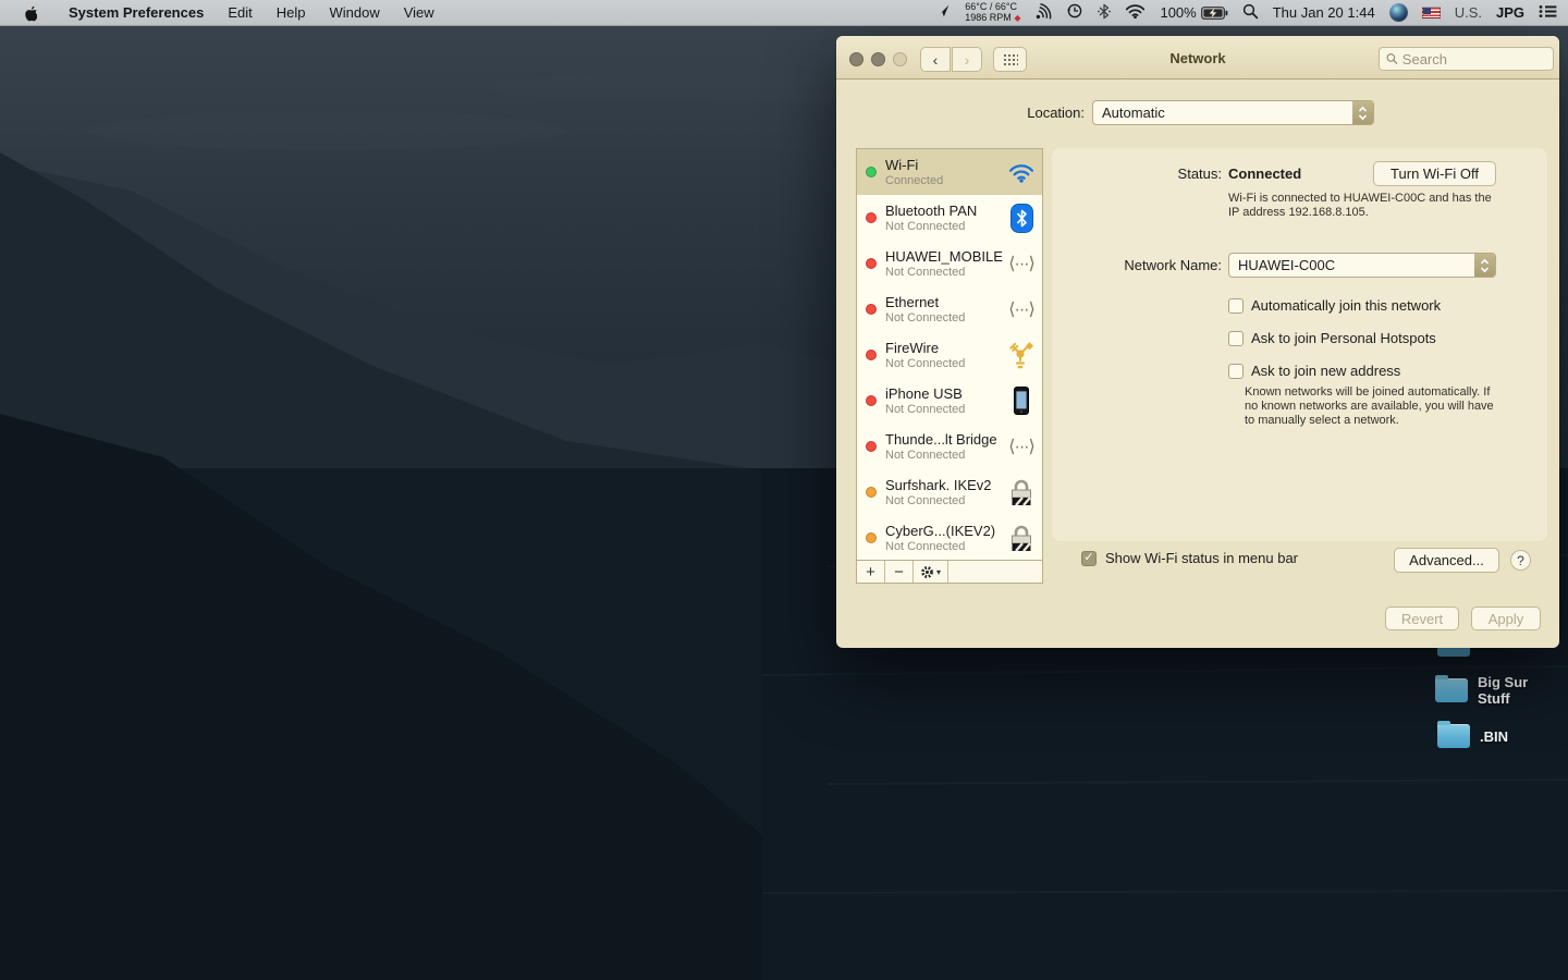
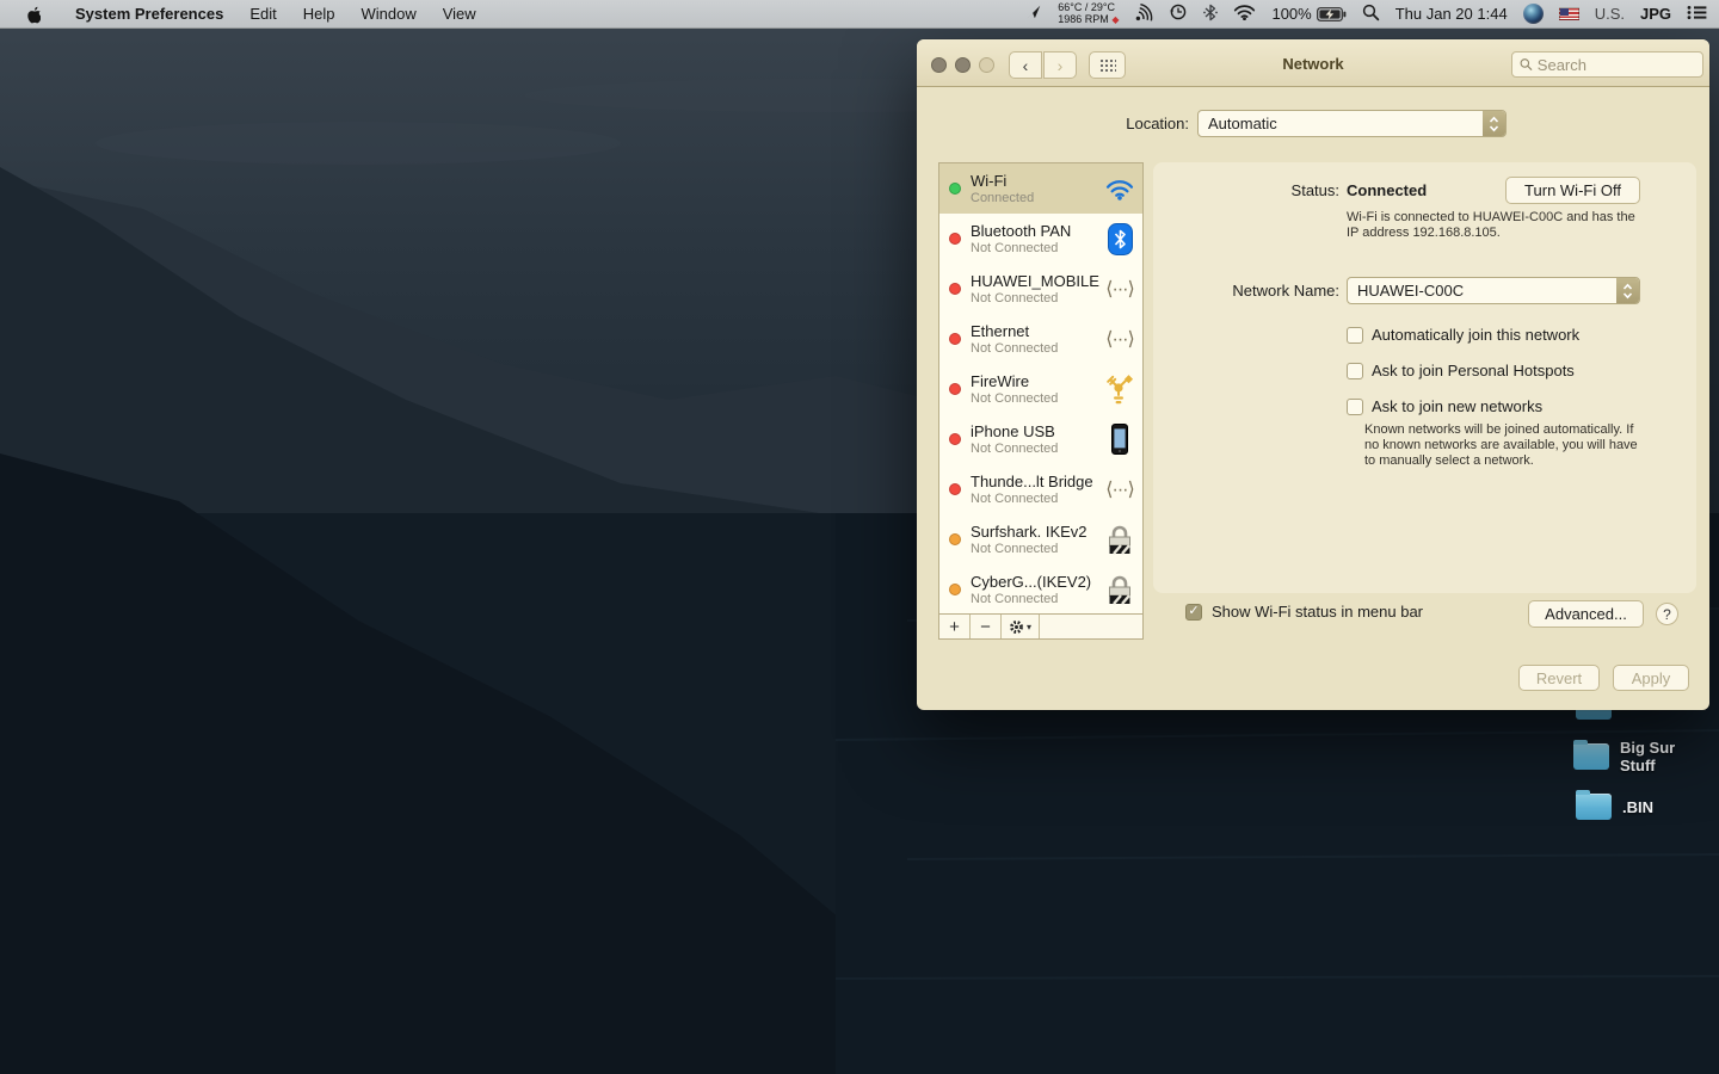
  System Preferences
  Edit
  Help
  Window
  View
- 66°C / 66°C
+ 66°C / 29°C
  1986 RPM ◆
  100%
  Thu Jan 20 1:44
  U.S.
  JPG
  Big Sur Stuff
  .BIN
  ‹
  ›
  Network
  Search
  Location:
  Automatic
  Wi-Fi
  Connected
  Bluetooth PAN
  Not Connected
  HUAWEI_MOBILE
  Not Connected
  ⟨···⟩
  Ethernet
  Not Connected
  ⟨···⟩
  FireWire
  Not Connected
  iPhone USB
  Not Connected
  Thunde...lt Bridge
  Not Connected
  ⟨···⟩
  Surfshark. IKEv2
  Not Connected
  CyberG...(IKEV2)
  Not Connected
  +
  −
  ▾
  Status:
  Connected
  Turn Wi-Fi Off
  Wi-Fi is connected to HUAWEI-C00C and has the IP address 192.168.8.105.
  Network Name:
  HUAWEI-C00C
  Automatically join this network
  Ask to join Personal Hotspots
- Ask to join new address
+ Ask to join new networks
  Known networks will be joined automatically. If no known networks are available, you will have to manually select a network.
  ✓
  Show Wi-Fi status in menu bar
  Advanced...
  ?
  Revert
  Apply
